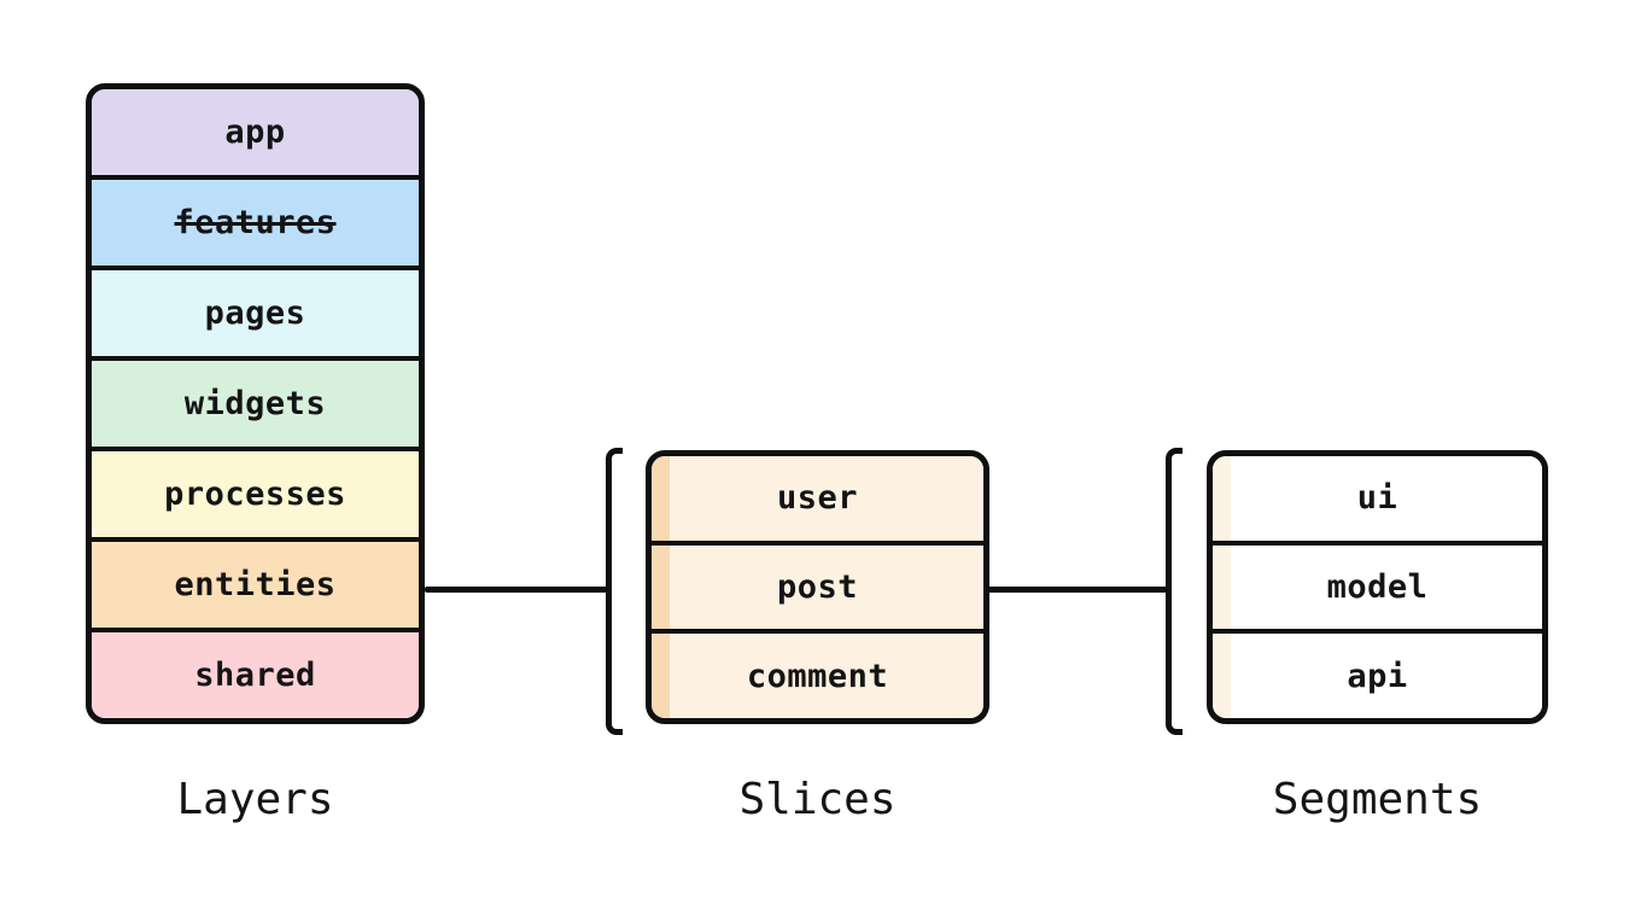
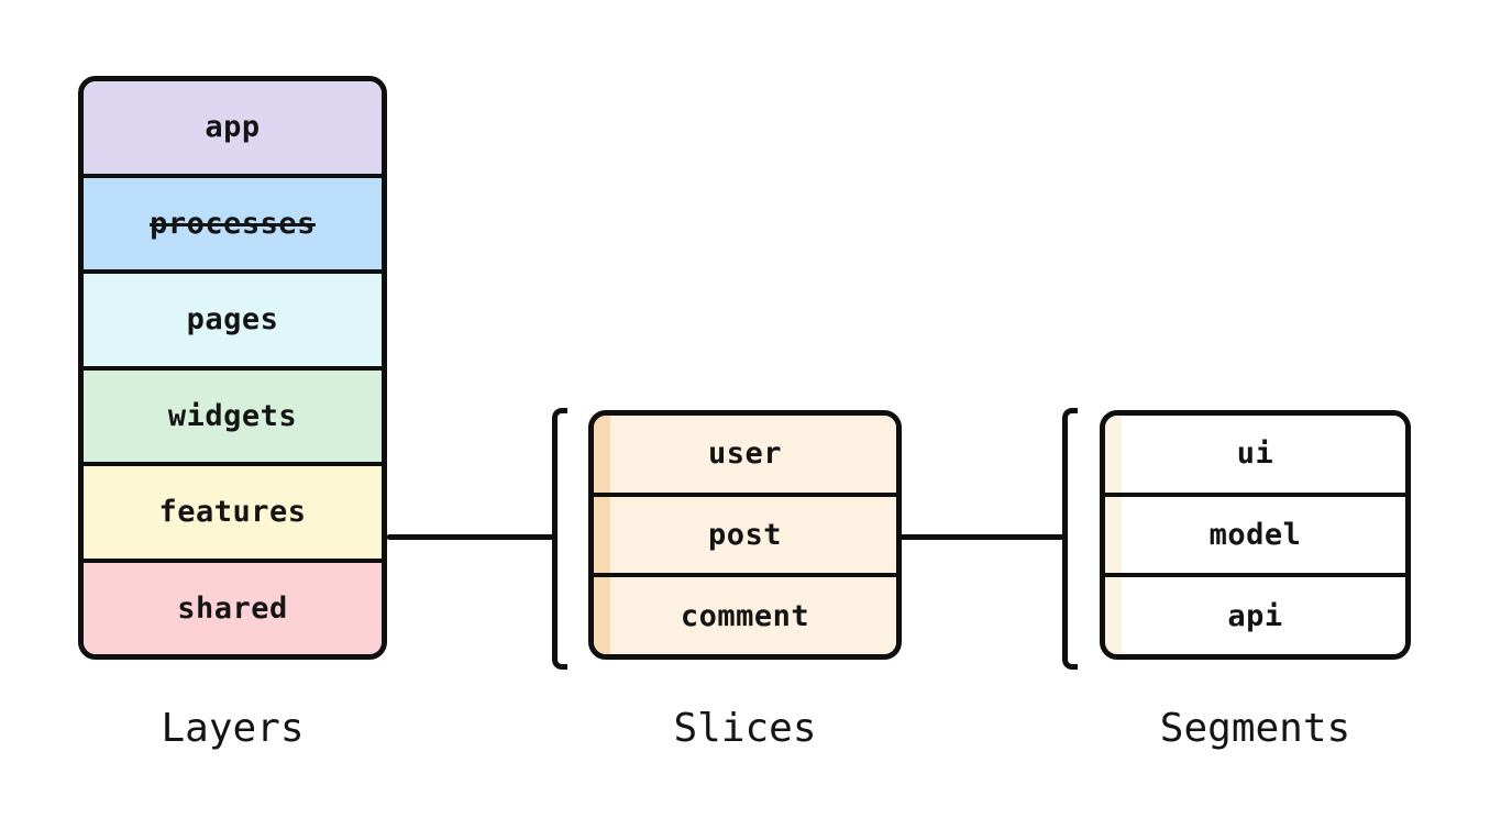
  app
- features
+ processes
  pages
  widgets
- processes
+ features
- entities
  shared
  Layers
  user
  post
  comment
  Slices
  ui
  model
  api
  Segments
